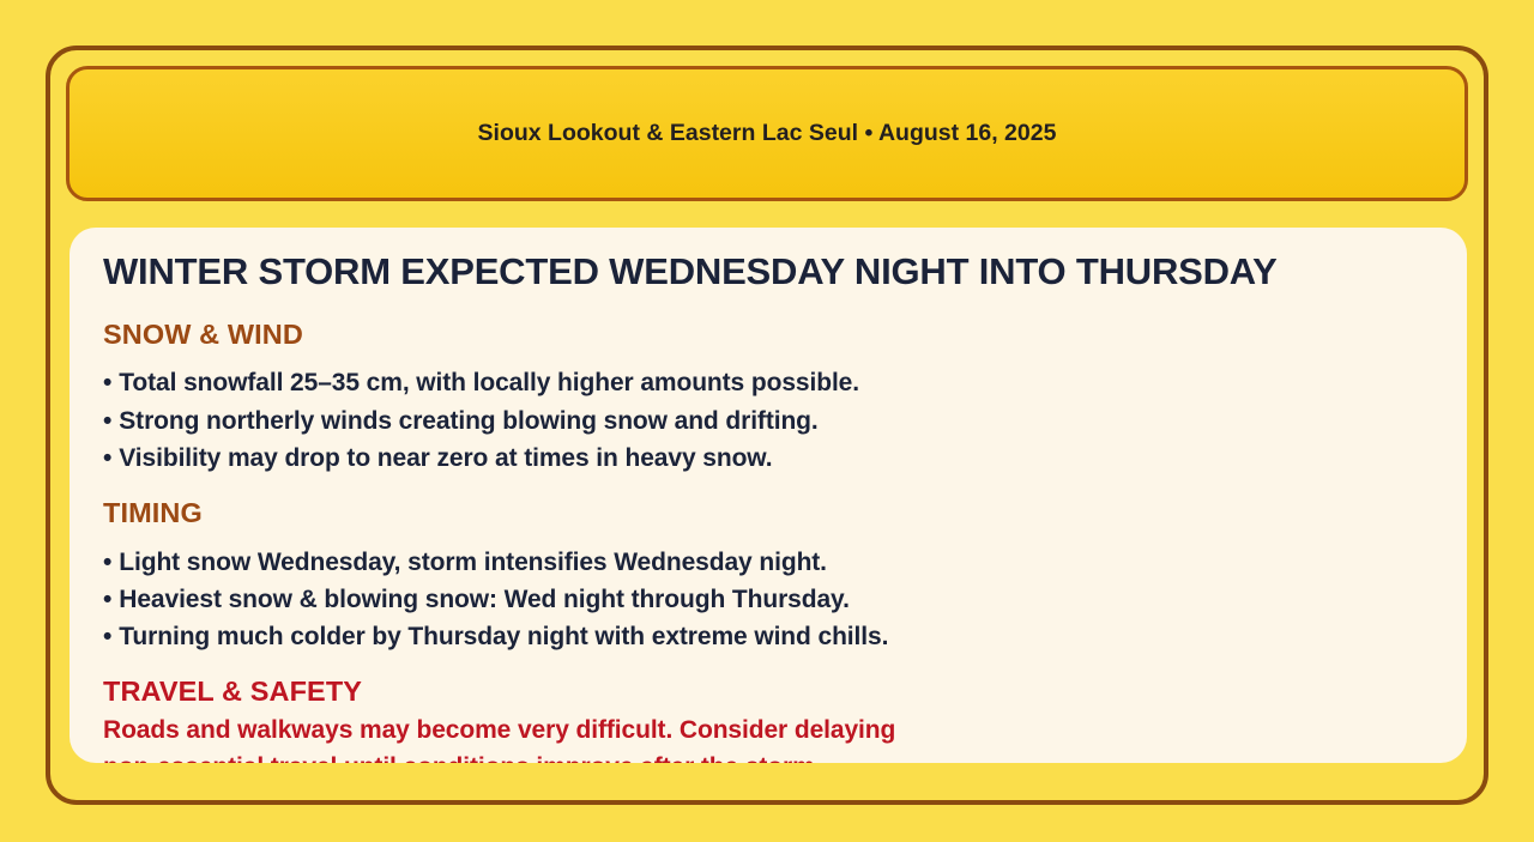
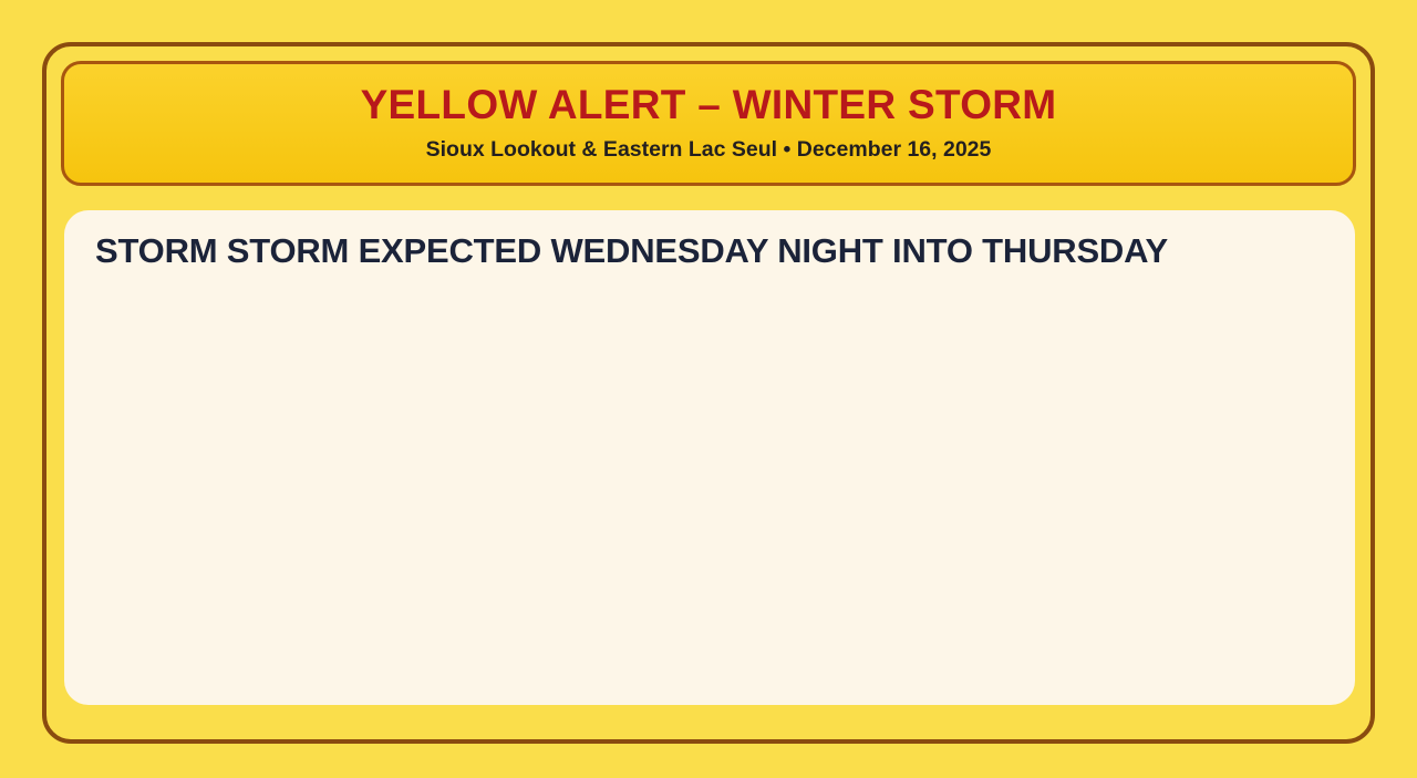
+ YELLOW ALERT – WINTER STORM
- Sioux Lookout & Eastern Lac Seul • August 16, 2025
+ Sioux Lookout & Eastern Lac Seul • December 16, 2025
- WINTER STORM EXPECTED WEDNESDAY NIGHT INTO THURSDAY
+ STORM STORM EXPECTED WEDNESDAY NIGHT INTO THURSDAY
- SNOW & WIND
- • Total snowfall 25–35 cm, with locally higher amounts possible.
- • Strong northerly winds creating blowing snow and drifting.
- • Visibility may drop to near zero at times in heavy snow.
- TIMING
- • Light snow Wednesday, storm intensifies Wednesday night.
- • Heaviest snow & blowing snow: Wed night through Thursday.
- • Turning much colder by Thursday night with extreme wind chills.
- TRAVEL & SAFETY
- Roads and walkways may become very difficult. Consider delaying
